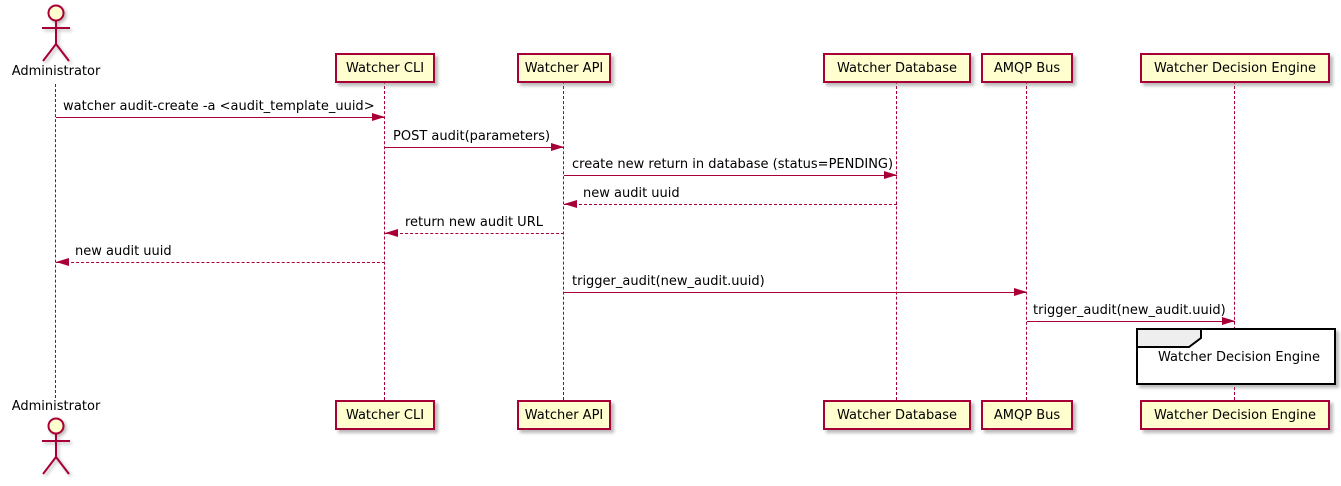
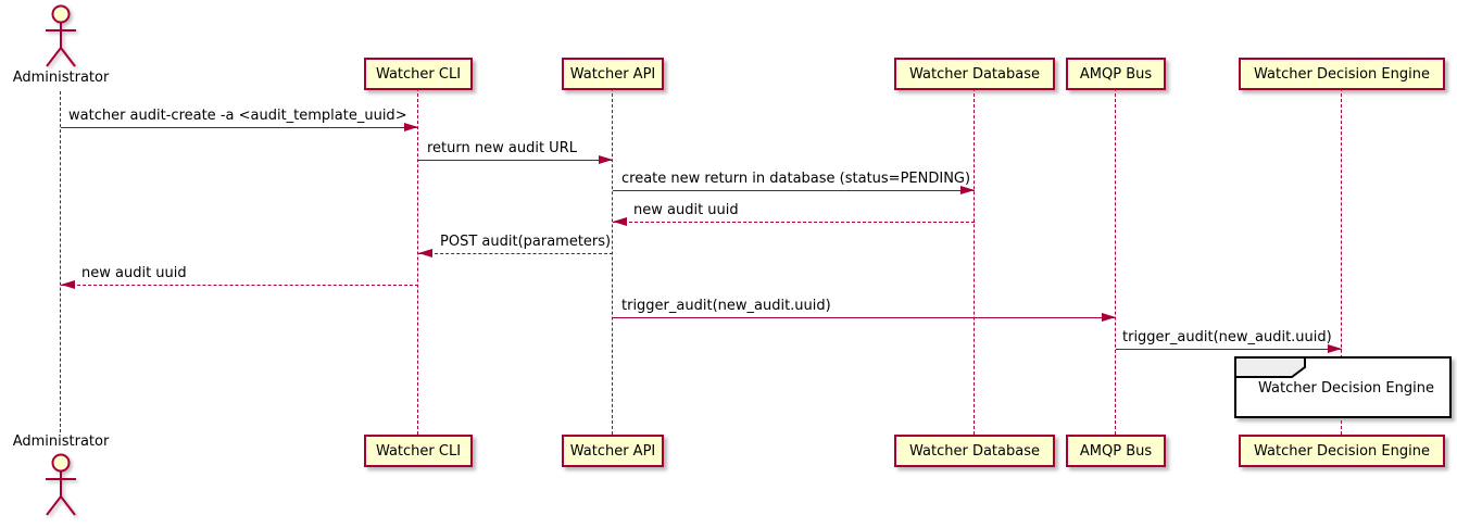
  Administrator
  Administrator
  Watcher CLI
  Watcher API
  Watcher Database
  AMQP Bus
  Watcher Decision Engine
  Watcher CLI
  Watcher API
  Watcher Database
  AMQP Bus
  Watcher Decision Engine
  watcher audit-create -a <audit_template_uuid>
- POST audit(parameters)
+ return new audit URL
  create new return in database (status=PENDING)
  new audit uuid
- return new audit URL
+ POST audit(parameters)
  new audit uuid
  trigger_audit(new_audit.uuid)
  trigger_audit(new_audit.uuid)
  Watcher Decision Engine
